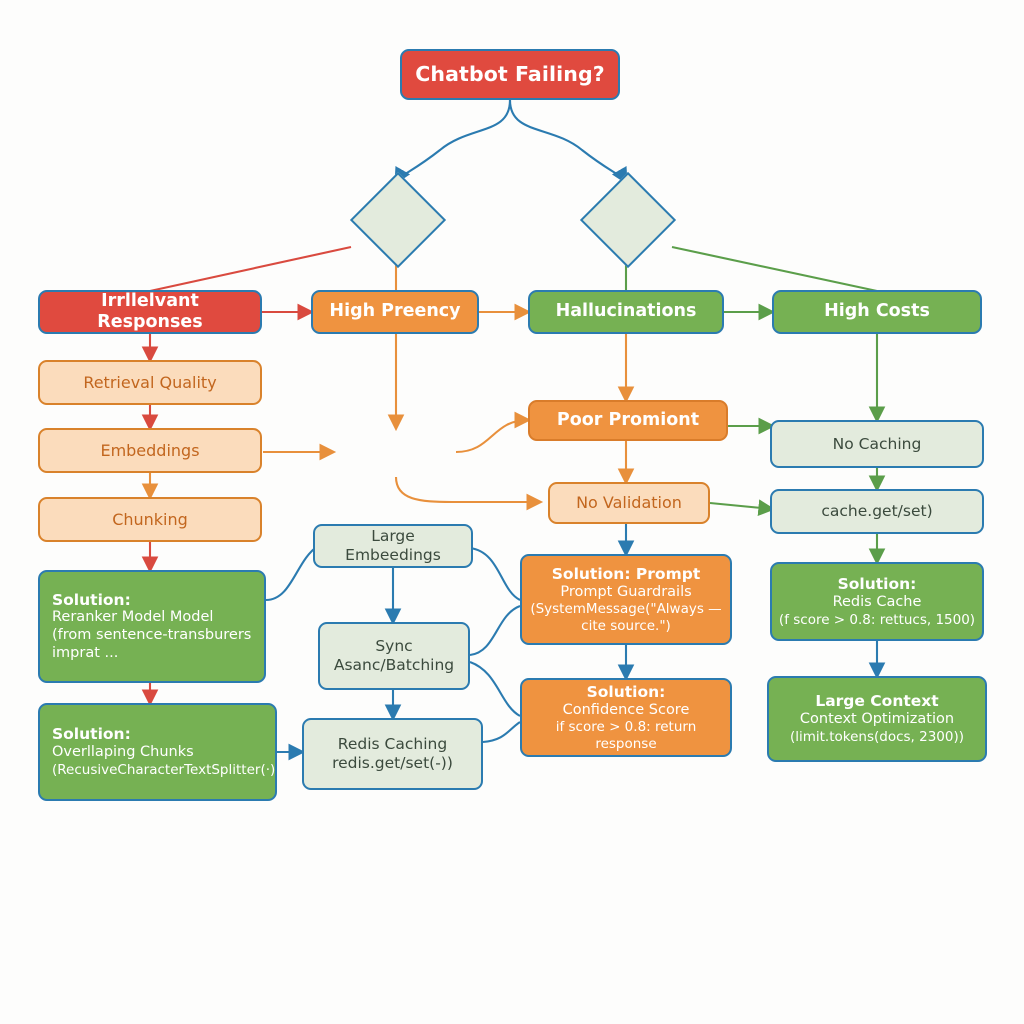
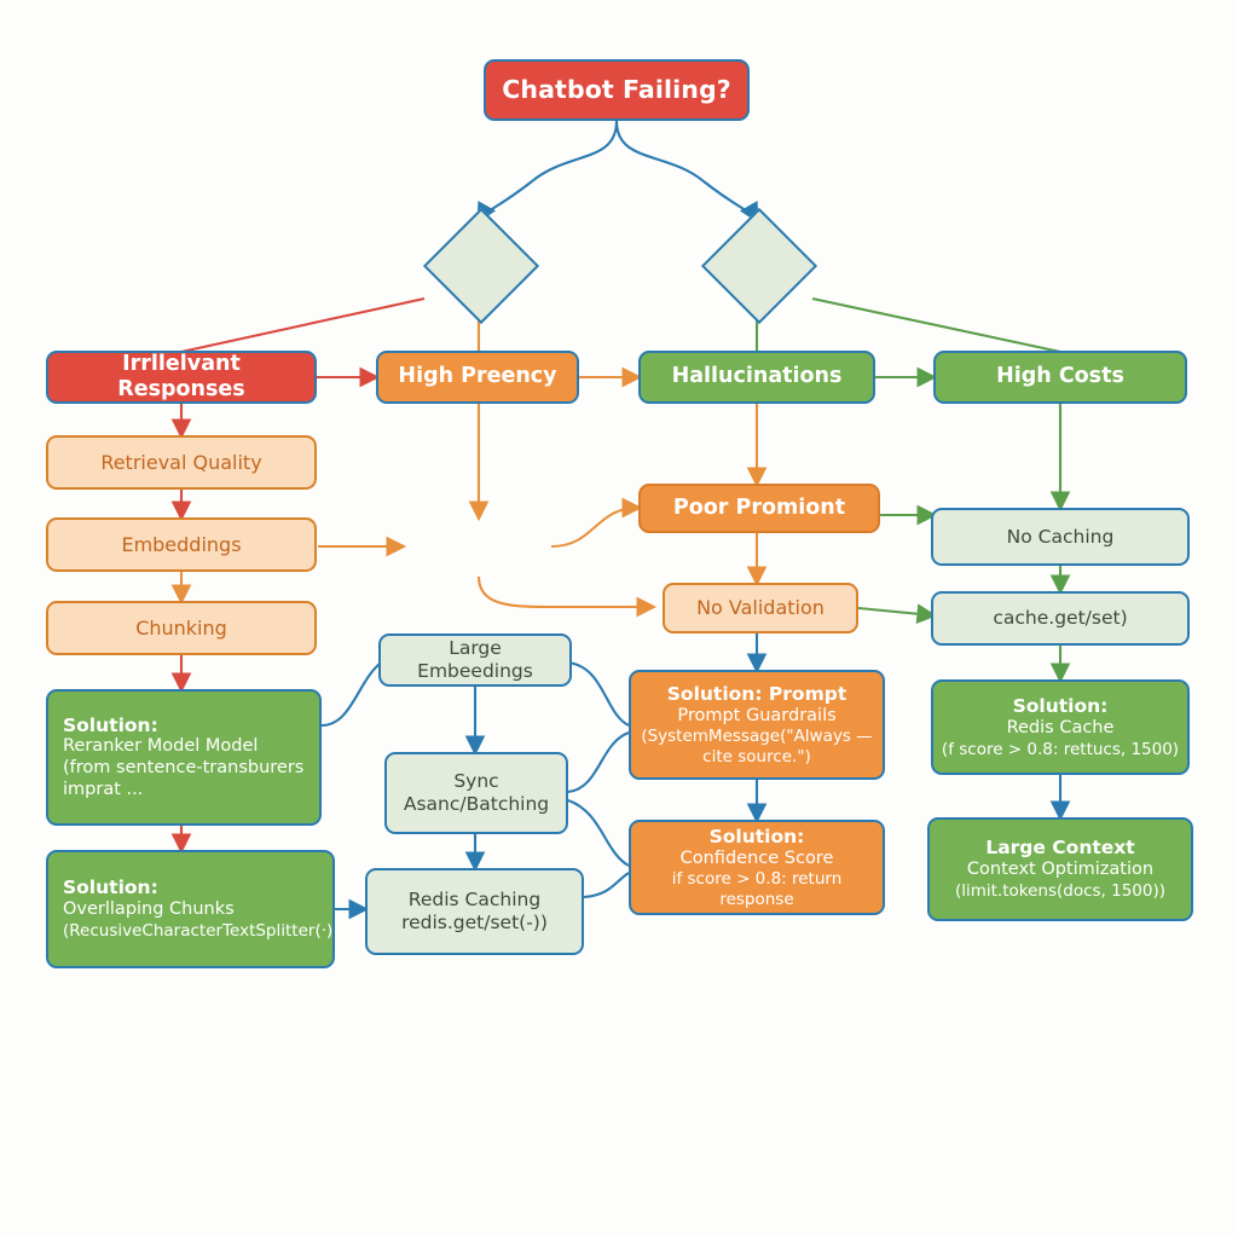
  Chatbot Failing?
  Irrllelvant Responses
  High Preency
  Hallucinations
  High Costs
  Retrieval Quality
  Embeddings
  Chunking
  Solution:
  Reranker Model Model
  (from sentence-transburers
  imprat ...
  Solution:
  Overllaping Chunks
  (RecusiveCharacterTextSplitter(·)
  Large Embeedings
  Sync
  Asanc/Batching
  Redis Caching
  redis.get/set(-))
  Poor Promiont
  No Validation
  Solution: Prompt
  Prompt Guardrails
  (SystemMessage("Always —
  cite source.")
  Solution:
  Confidence Score
  if score > 0.8: return response
  No Caching
  cache.get/set)
  Solution:
  Redis Cache
  (f score > 0.8: rettucs, 1500)
  Large Context
  Context Optimization
- (limit.tokens(docs, 2300))
+ (limit.tokens(docs, 1500))
